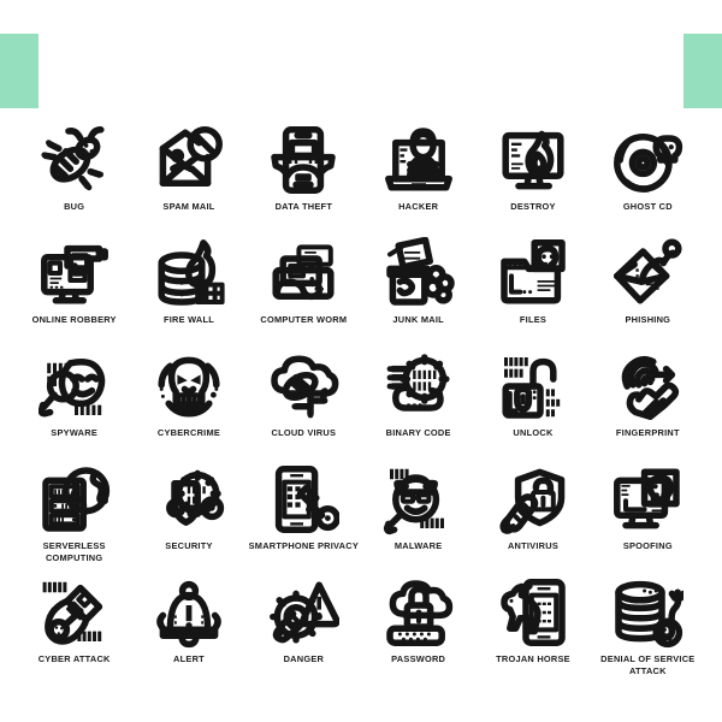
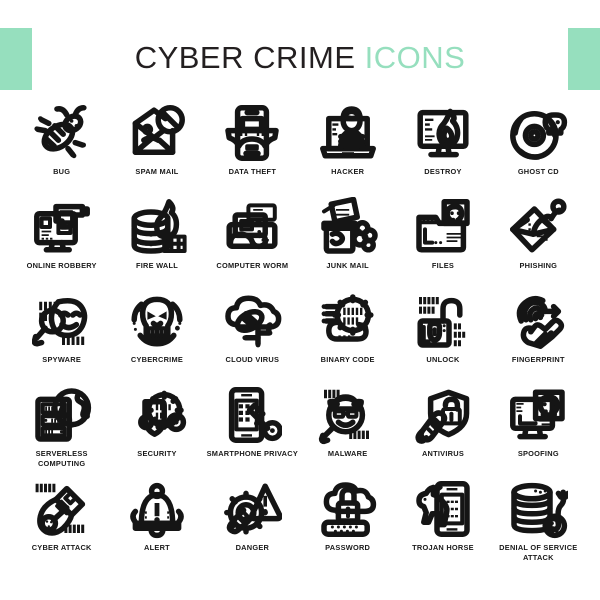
+ CYBER CRIME ICONS
  BUG
  SPAM MAIL
  DATA THEFT
  HACKER
  DESTROY
  GHOST CD
  ONLINE ROBBERY
  FIRE WALL
  COMPUTER WORM
  JUNK MAIL
  FILES
  PHISHING
  SPYWARE
  CYBERCRIME
  CLOUD VIRUS
  BINARY CODE
  UNLOCK
  FINGERPRINT
  SERVERLESS COMPUTING
  SECURITY
  SMARTPHONE PRIVACY
  MALWARE
  ANTIVIRUS
  SPOOFING
  CYBER ATTACK
  ALERT
  DANGER
  PASSWORD
  TROJAN HORSE
  DENIAL OF SERVICE ATTACK
